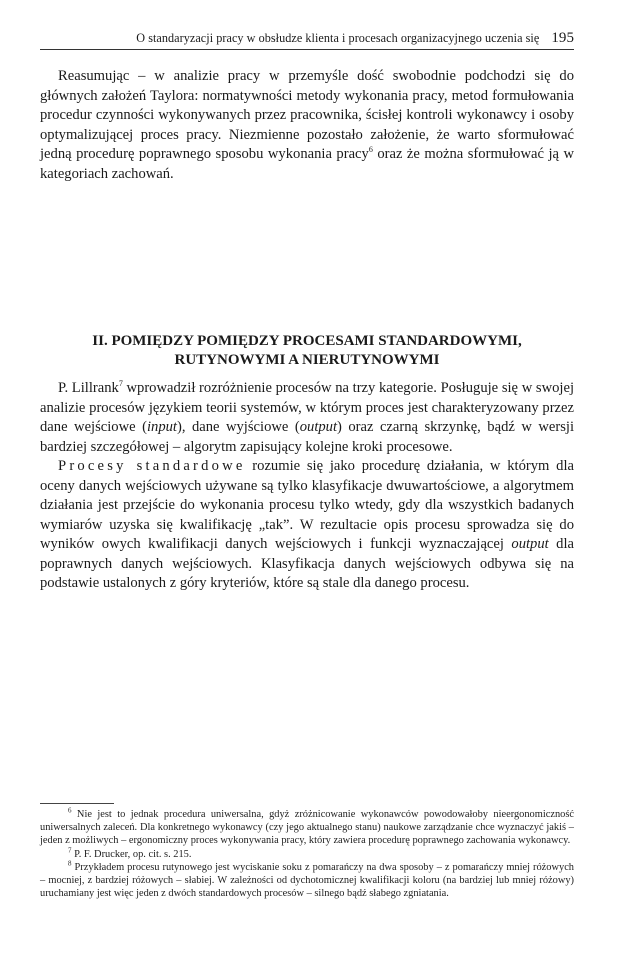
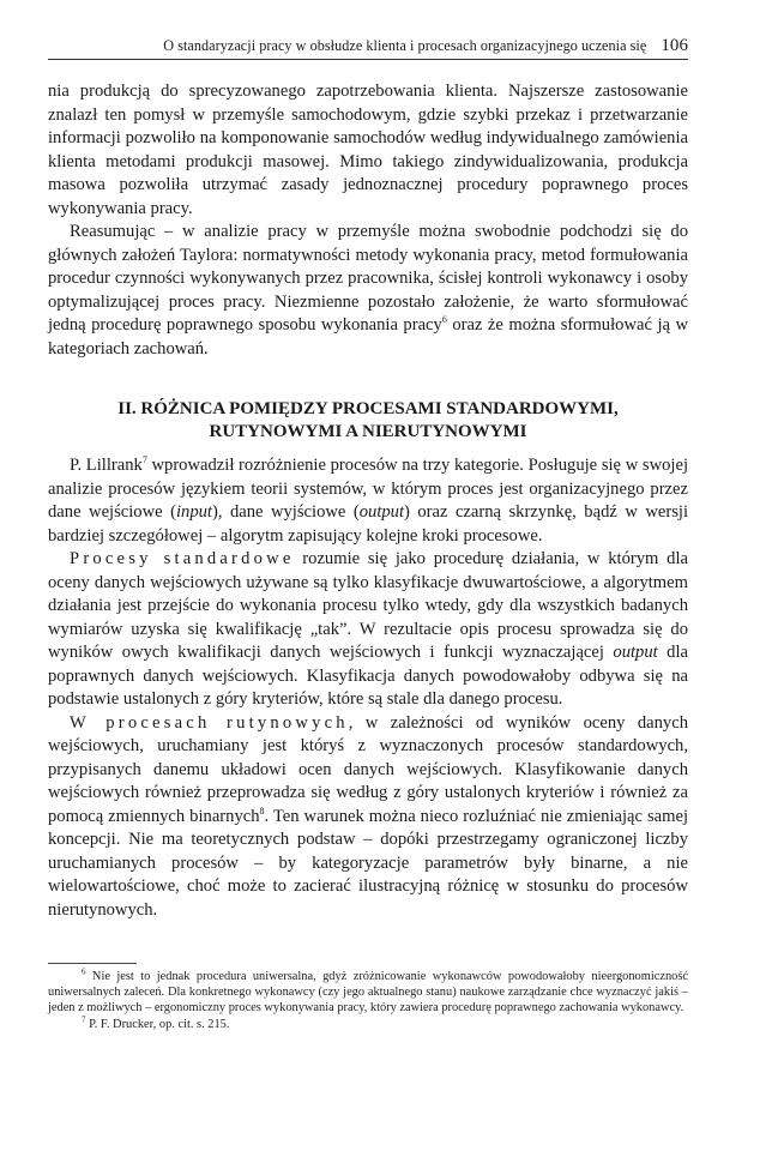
  O standaryzacji pracy w obsłudze klienta i procesach organizacyjnego uczenia się
- 195
+ 106
+ nia produkcją do sprecyzowanego zapotrzebowania klienta. Najszersze zastosowanie znalazł ten pomysł w przemyśle samochodowym, gdzie szybki przekaz i przetwarzanie informacji pozwoliło na komponowanie samochodów według indywidualnego zamówienia klienta metodami produkcji masowej. Mimo takiego zindywidualizowania, produkcja masowa pozwoliła utrzymać zasady jednoznacznej procedury poprawnego proces wykonywania pracy.
- Reasumując – w analizie pracy w przemyśle dość swobodnie podchodzi się do głównych założeń Taylora: normatywności metody wykonania pracy, metod formułowania procedur czynności wykonywanych przez pracownika, ścisłej kontroli wykonawcy i osoby optymalizującej proces pracy. Niezmienne pozostało założenie, że warto sformułować jedną procedurę poprawnego sposobu wykonania pracy6 oraz że można sformułować ją w kategoriach zachowań.
+ Reasumując – w analizie pracy w przemyśle można swobodnie podchodzi się do głównych założeń Taylora: normatywności metody wykonania pracy, metod formułowania procedur czynności wykonywanych przez pracownika, ścisłej kontroli wykonawcy i osoby optymalizującej proces pracy. Niezmienne pozostało założenie, że warto sformułować jedną procedurę poprawnego sposobu wykonania pracy6 oraz że można sformułować ją w kategoriach zachowań.
- II. POMIĘDZY POMIĘDZY PROCESAMI STANDARDOWYMI,
+ II. RÓŻNICA POMIĘDZY PROCESAMI STANDARDOWYMI,
  RUTYNOWYMI A NIERUTYNOWYMI
- P. Lillrank7 wprowadził rozróżnienie procesów na trzy kategorie. Posługuje się w swojej analizie procesów językiem teorii systemów, w którym proces jest charakteryzowany przez dane wejściowe (input), dane wyjściowe (output) oraz czarną skrzynkę, bądź w wersji bardziej szczegółowej – algorytm zapisujący kolejne kroki procesowe.
+ P. Lillrank7 wprowadził rozróżnienie procesów na trzy kategorie. Posługuje się w swojej analizie procesów językiem teorii systemów, w którym proces jest organizacyjnego przez dane wejściowe (input), dane wyjściowe (output) oraz czarną skrzynkę, bądź w wersji bardziej szczegółowej – algorytm zapisujący kolejne kroki procesowe.
- Procesy standardowe rozumie się jako procedurę działania, w którym dla oceny danych wejściowych używane są tylko klasyfikacje dwuwartościowe, a algorytmem działania jest przejście do wykonania procesu tylko wtedy, gdy dla wszystkich badanych wymiarów uzyska się kwalifikację „tak”. W rezultacie opis procesu sprowadza się do wyników owych kwalifikacji danych wejściowych i funkcji wyznaczającej output dla poprawnych danych wejściowych. Klasyfikacja danych wejściowych odbywa się na podstawie ustalonych z góry kryteriów, które są stale dla danego procesu.
+ Procesy standardowe rozumie się jako procedurę działania, w którym dla oceny danych wejściowych używane są tylko klasyfikacje dwuwartościowe, a algorytmem działania jest przejście do wykonania procesu tylko wtedy, gdy dla wszystkich badanych wymiarów uzyska się kwalifikację „tak”. W rezultacie opis procesu sprowadza się do wyników owych kwalifikacji danych wejściowych i funkcji wyznaczającej output dla poprawnych danych wejściowych. Klasyfikacja danych powodowałoby odbywa się na podstawie ustalonych z góry kryteriów, które są stale dla danego procesu.
+ W procesach rutynowych, w zależności od wyników oceny danych wejściowych, uruchamiany jest któryś z wyznaczonych procesów standardowych, przypisanych danemu układowi ocen danych wejściowych. Klasyfikowanie danych wejściowych również przeprowadza się według z góry ustalonych kryteriów i również za pomocą zmiennych binarnych8. Ten warunek można nieco rozluźniać nie zmieniając samej koncepcji. Nie ma teoretycznych podstaw – dopóki przestrzegamy ograniczonej liczby uruchamianych procesów – by kategoryzacje parametrów były binarne, a nie wielowartościowe, choć może to zacierać ilustracyjną różnicę w stosunku do procesów nierutynowych.
  6 Nie jest to jednak procedura uniwersalna, gdyż zróżnicowanie wykonawców powodowałoby nieergonomiczność uniwersalnych zaleceń. Dla konkretnego wykonawcy (czy jego aktualnego stanu) naukowe zarządzanie chce wyznaczyć jakiś – jeden z możliwych – ergonomiczny proces wykonywania pracy, który zawiera procedurę poprawnego zachowania wykonawcy.
  7 P. F. Drucker, op. cit. s. 215.
- 8 Przykładem procesu rutynowego jest wyciskanie soku z pomarańczy na dwa sposoby – z pomarańczy mniej różowych – mocniej, z bardziej różowych – słabiej. W zależności od dychotomicznej kwalifikacji koloru (na bardziej lub mniej różowy) uruchamiany jest więc jeden z dwóch standardowych procesów – silnego bądź słabego zgniatania.
